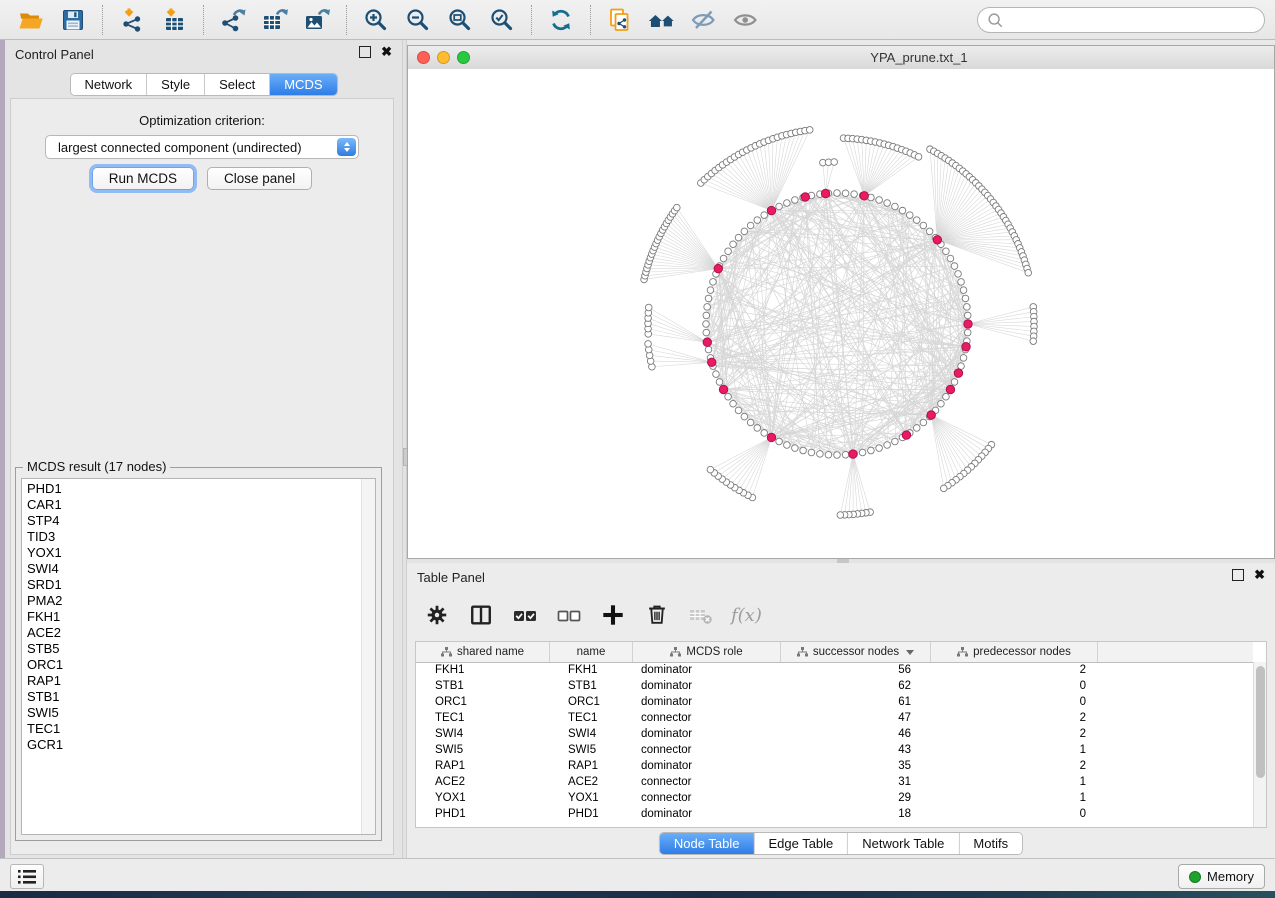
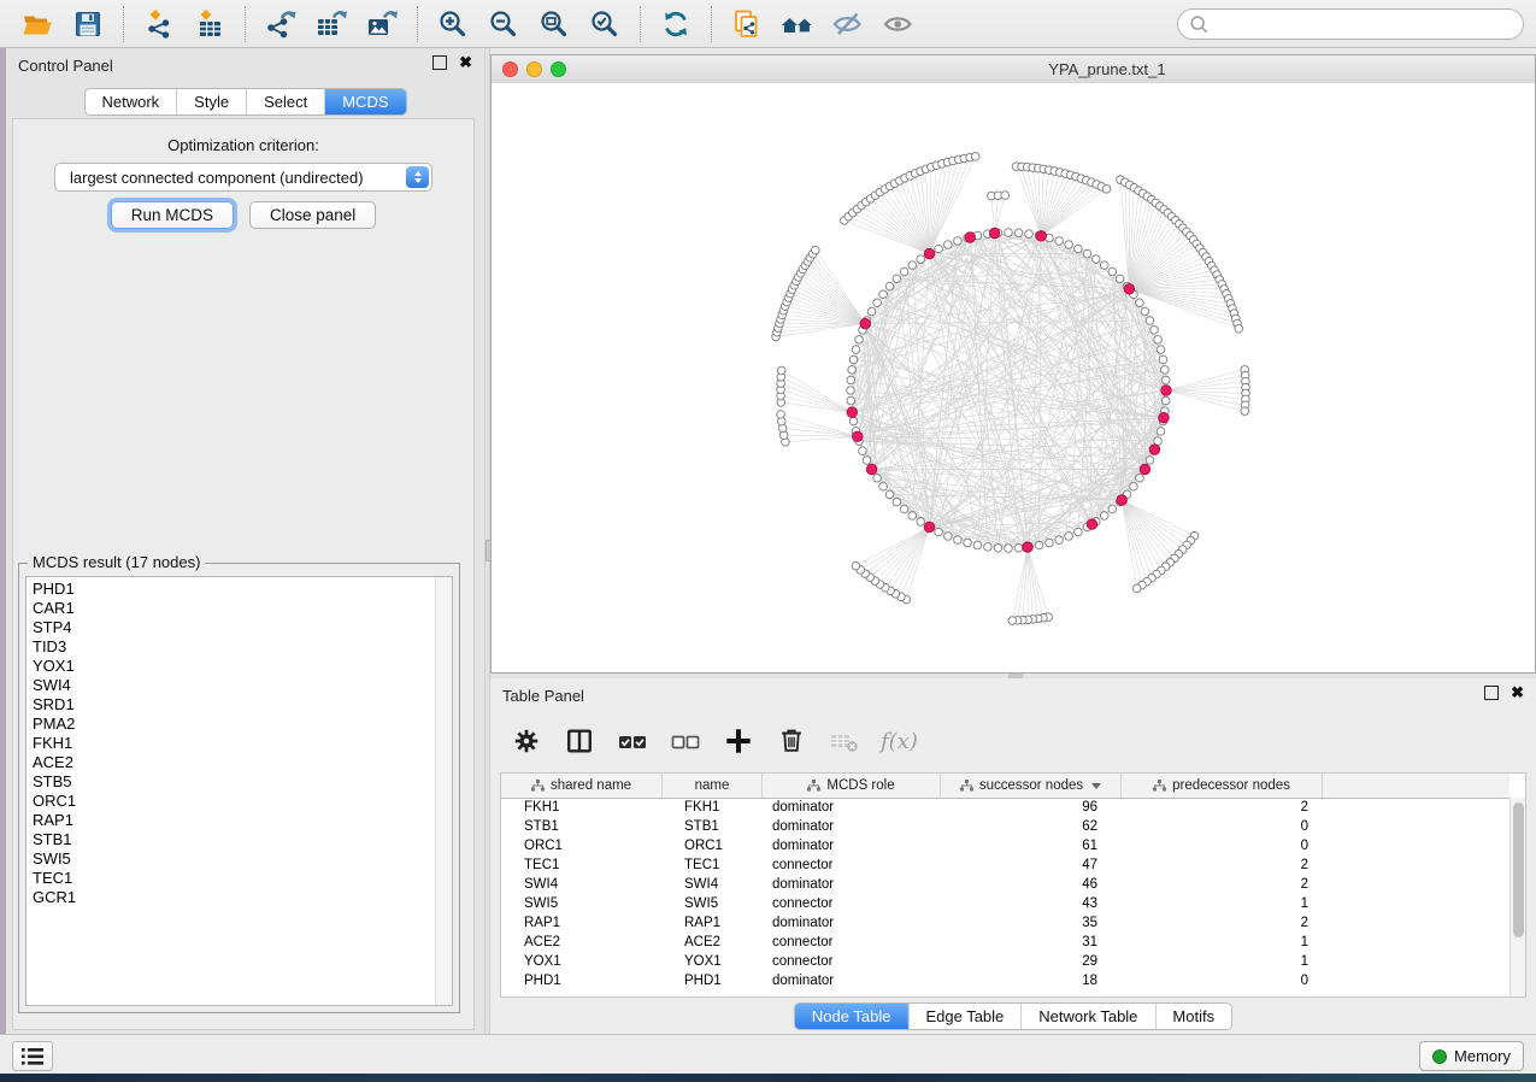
  Control Panel
  ✖
  Network
  Style
  Select
  MCDS
  Optimization criterion:
  largest connected component (undirected)
  Run MCDS
  Close panel
  MCDS result (17 nodes)
  PHD1
  CAR1
  STP4
  TID3
  YOX1
  SWI4
  SRD1
  PMA2
  FKH1
  ACE2
  STB5
  ORC1
  RAP1
  STB1
  SWI5
  TEC1
  GCR1
  YPA_prune.txt_1
  Table Panel
  ✖
  f(x)
  shared name
  name
  MCDS role
  successor nodes
  predecessor nodes
  FKH1
  FKH1
  dominator
- 56
+ 96
  2
  STB1
  STB1
  dominator
  62
  0
  ORC1
  ORC1
  dominator
  61
  0
  TEC1
  TEC1
  connector
  47
  2
  SWI4
  SWI4
  dominator
  46
  2
  SWI5
  SWI5
  connector
  43
  1
  RAP1
  RAP1
  dominator
  35
  2
  ACE2
  ACE2
  connector
  31
  1
  YOX1
  YOX1
  connector
  29
  1
  PHD1
  PHD1
  dominator
  18
  0
  Node Table
  Edge Table
  Network Table
  Motifs
  Memory
